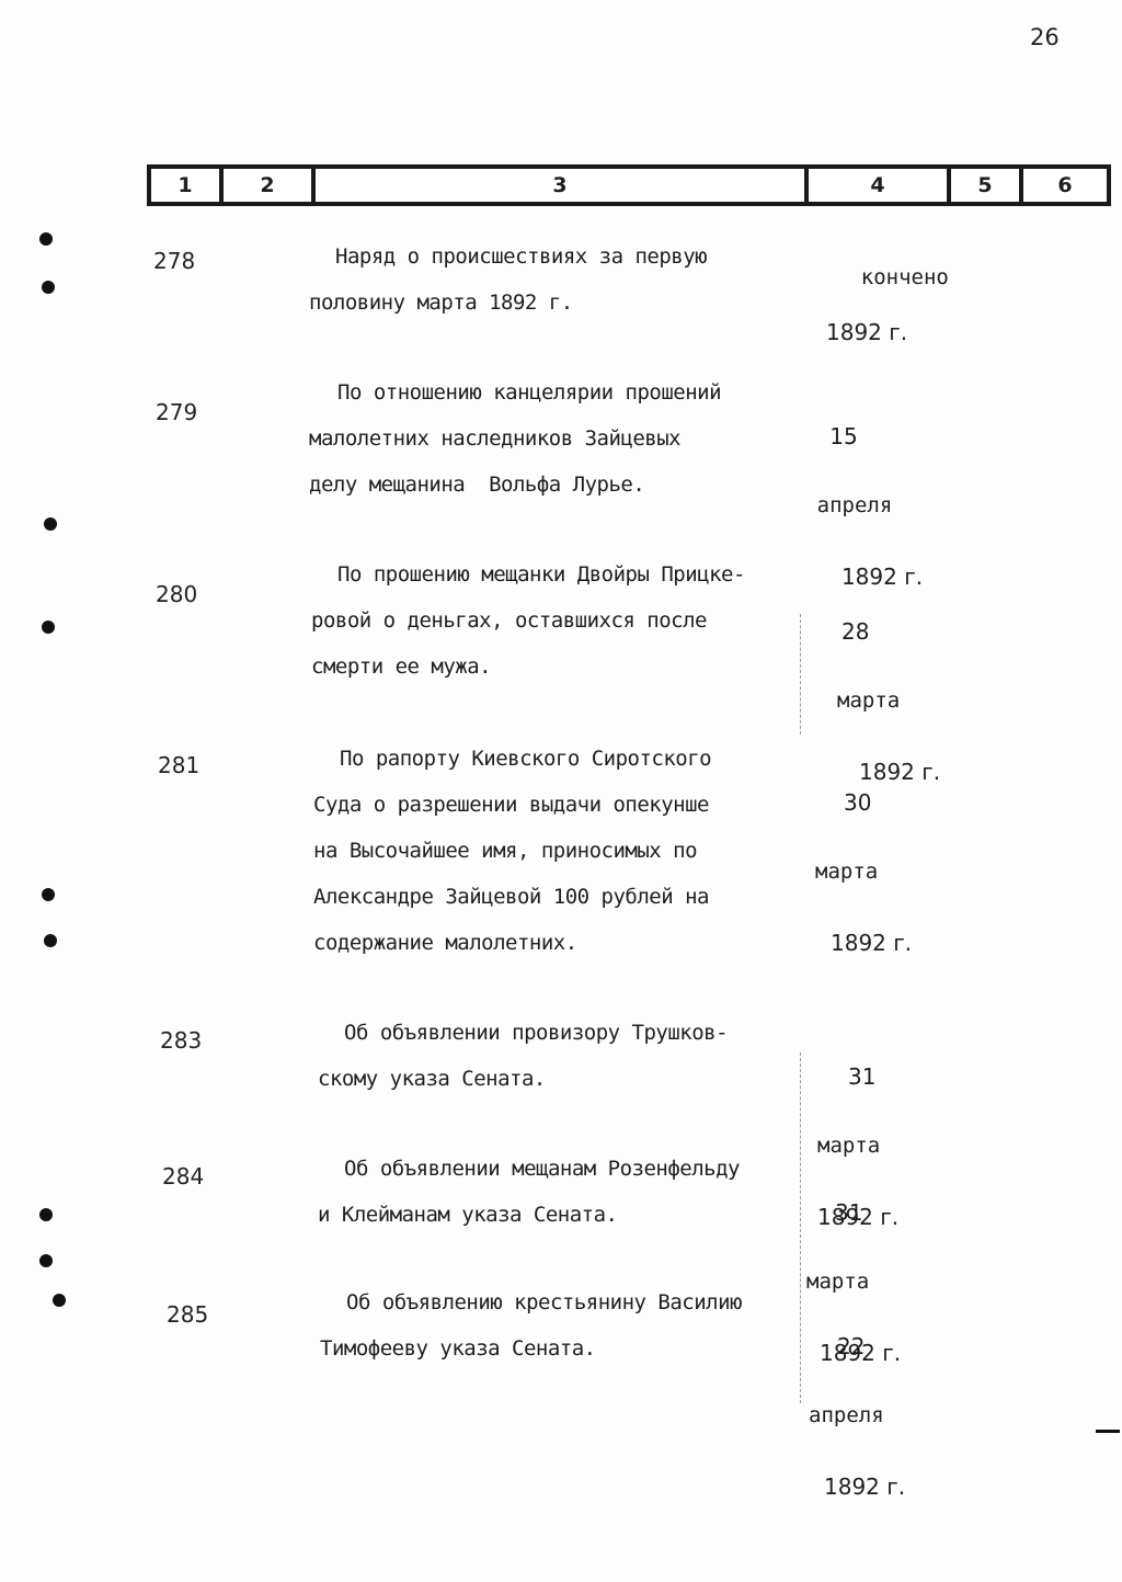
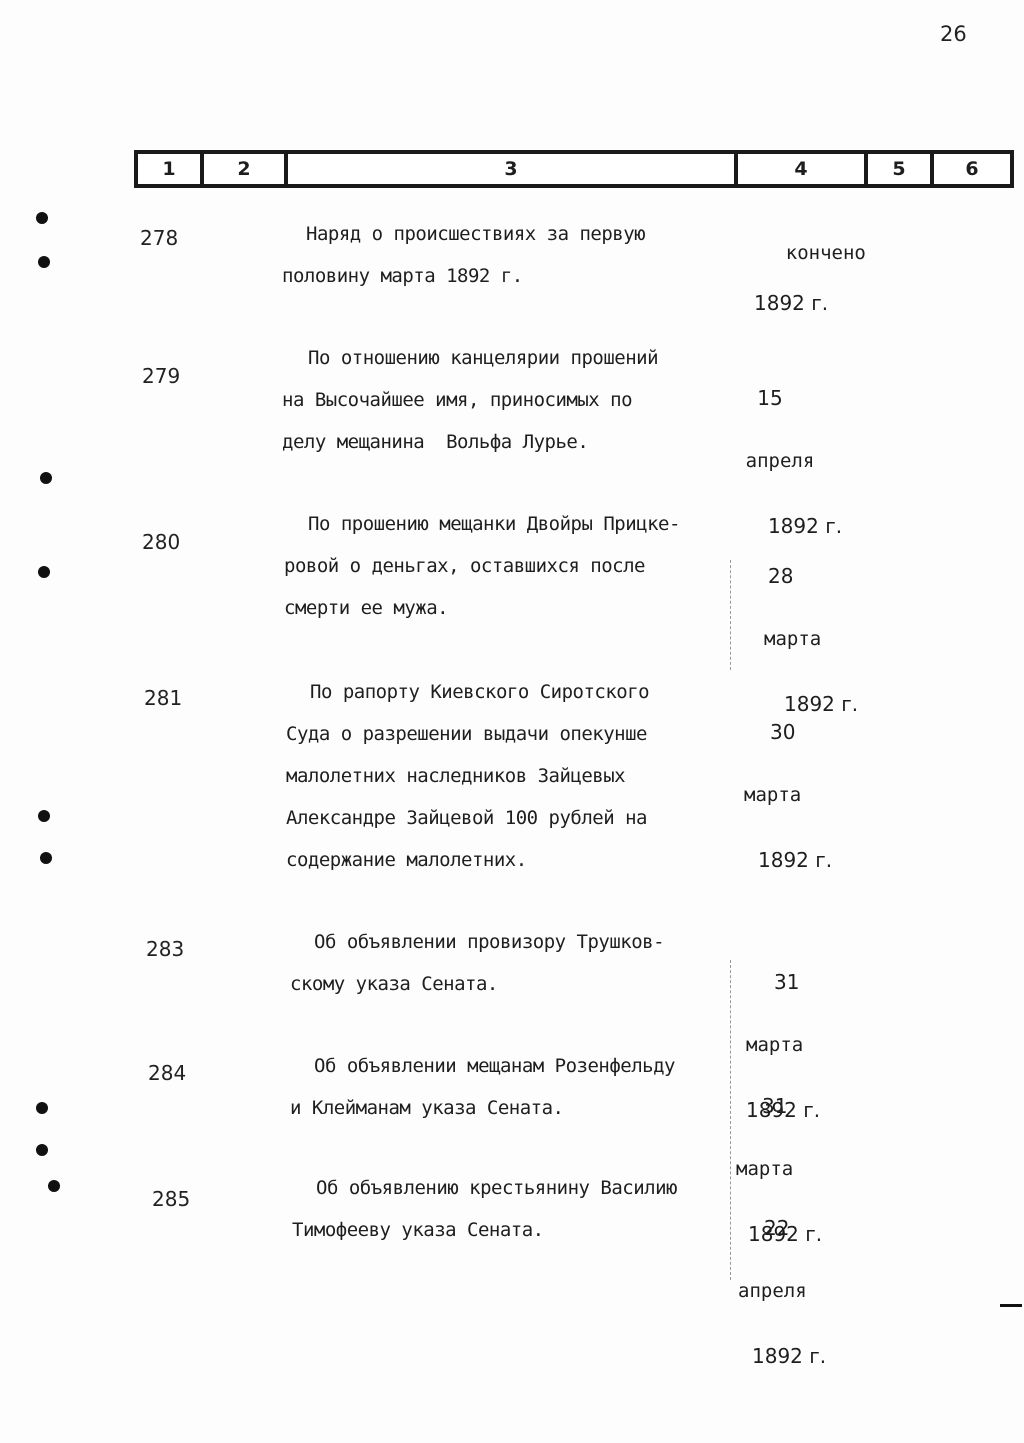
  26
  1
  2
  3
  4
  5
  6
  278
  Наряд о происшествиях за первую
  половину марта 1892 г.
  кончено
  1892 г.
  279
  По отношению канцелярии прошений
- малолетних наследников Зайцевых
+ на Высочайшее имя, приносимых по
  делу мещанина Вольфа Лурье.
  15
  апреля
  1892 г.
  280
  По прошению мещанки Двойры Прицке-
  ровой о деньгах, оставшихся после
  смерти ее мужа.
  28
  марта
  1892 г.
  281
  По рапорту Киевского Сиротского
  Суда о разрешении выдачи опекунше
- на Высочайшее имя, приносимых по
+ малолетних наследников Зайцевых
  Александре Зайцевой 100 рублей на
  содержание малолетних.
  30
  марта
  1892 г.
  283
  Об объявлении провизору Трушков-
  скому указа Сената.
  31
  марта
  1892 г.
  284
  Об объявлении мещанам Розенфельду
  и Клейманам указа Сената.
  31
  марта
  1892 г.
  285
  Об объявлению крестьянину Василию
  Тимофееву указа Сената.
  22
  апреля
  1892 г.
